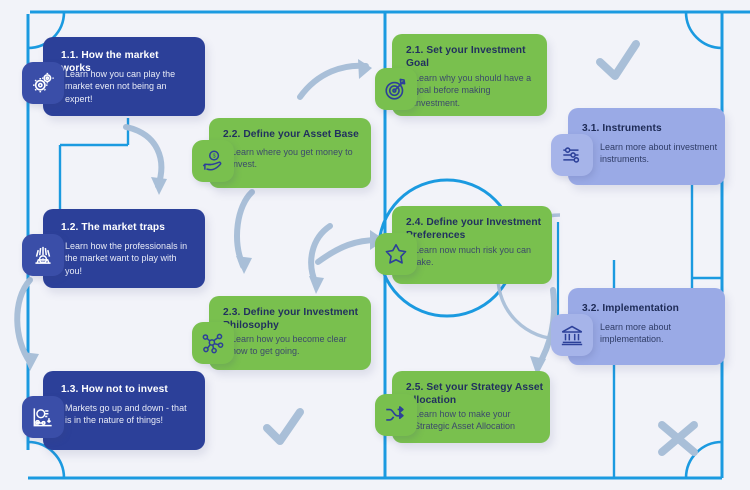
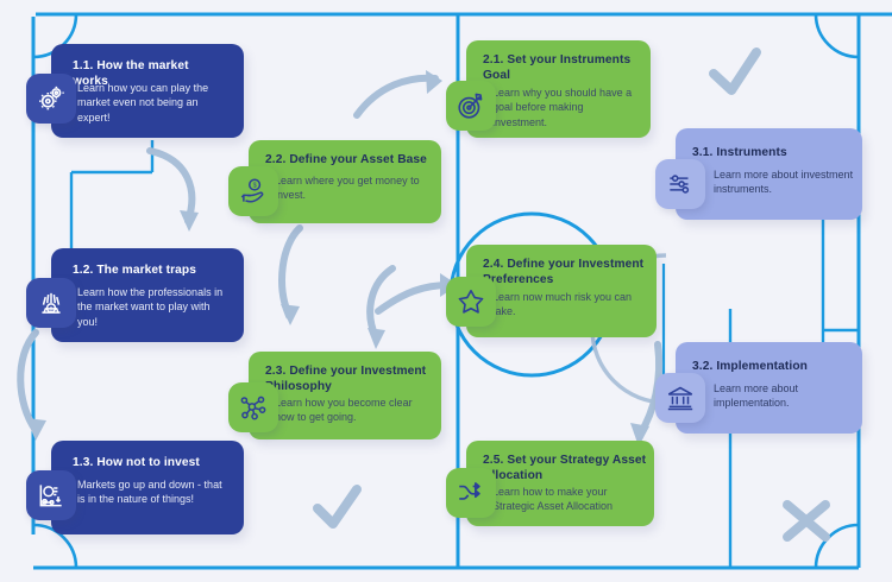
  1.1. How the market works
  Learn how you can play the market even not being an expert!
  1.2. The market traps
  Learn how the professionals in the market want to play with you!
  1.3. How not to invest
  Markets go up and down - that is in the nature of things!
- 2.1. Set your Investment Goal
+ 2.1. Set your Instruments Goal
  earn why you should have a oal before making nvestment.
  2.2. Define your Asset Base
  earn where you get money to nvest.
  2.3. Define your Investment hilosophy
  earn how you become clear ow to get going.
  2.4. Define your Investment references
  earn now much risk you can ake.
  2.5. Set your Strategy Asset location
  earn how to make your Strategic Asset Allocation
  3.1. Instruments
  Learn more about investment instruments.
  3.2. Implementation
  Learn more about implementation.
